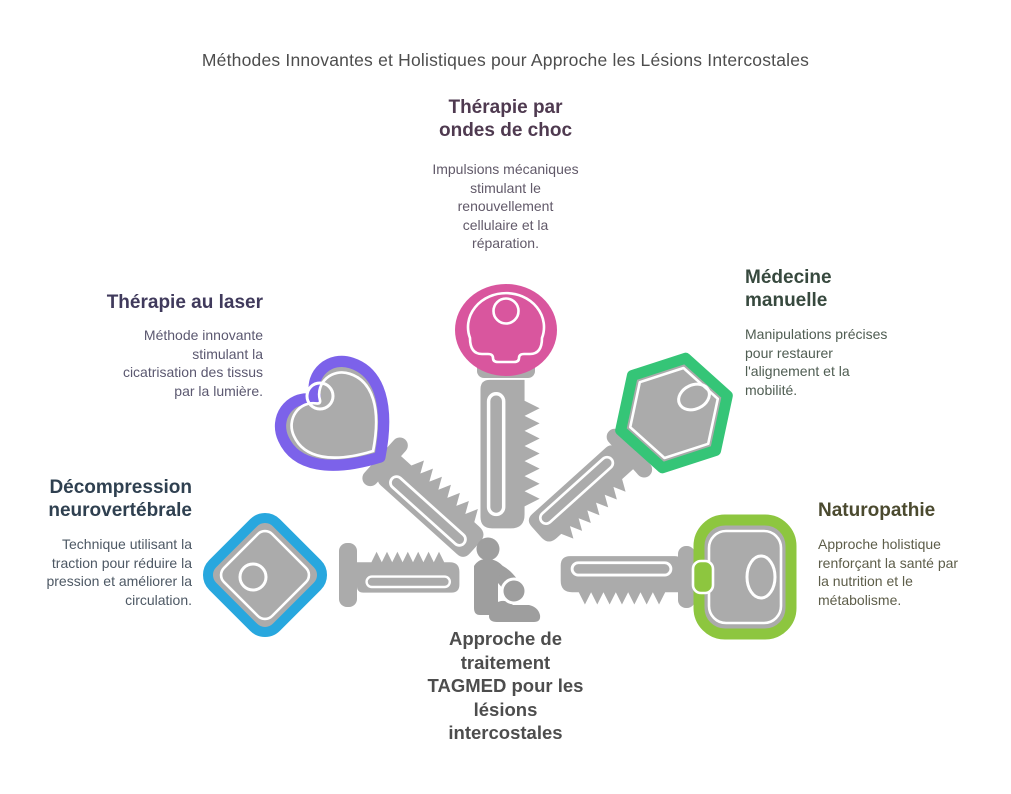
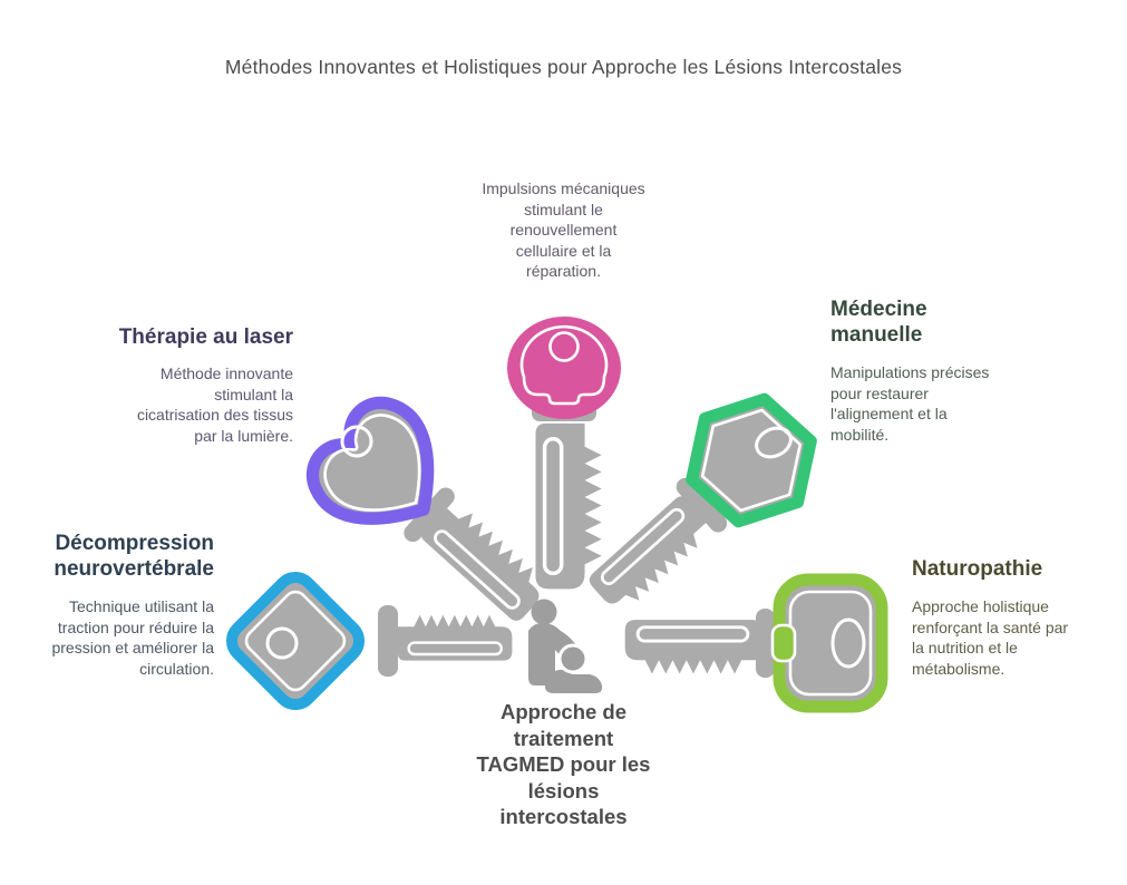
  Méthodes Innovantes et Holistiques pour Approche les Lésions Intercostales
- Thérapie par
- ondes de choc
  Impulsions mécaniques
  stimulant le
  renouvellement
  cellulaire et la
  réparation.
  Thérapie au laser
  Méthode innovante
  stimulant la
  cicatrisation des tissus
  par la lumière.
  Médecine
  manuelle
  Manipulations précises
  pour restaurer
  l'alignement et la
  mobilité.
  Décompression
  neurovertébrale
  Technique utilisant la
  traction pour réduire la
  pression et améliorer la
  circulation.
  Naturopathie
  Approche holistique
  renforçant la santé par
  la nutrition et le
  métabolisme.
  Approche de
  traitement
  TAGMED pour les
  lésions
  intercostales
